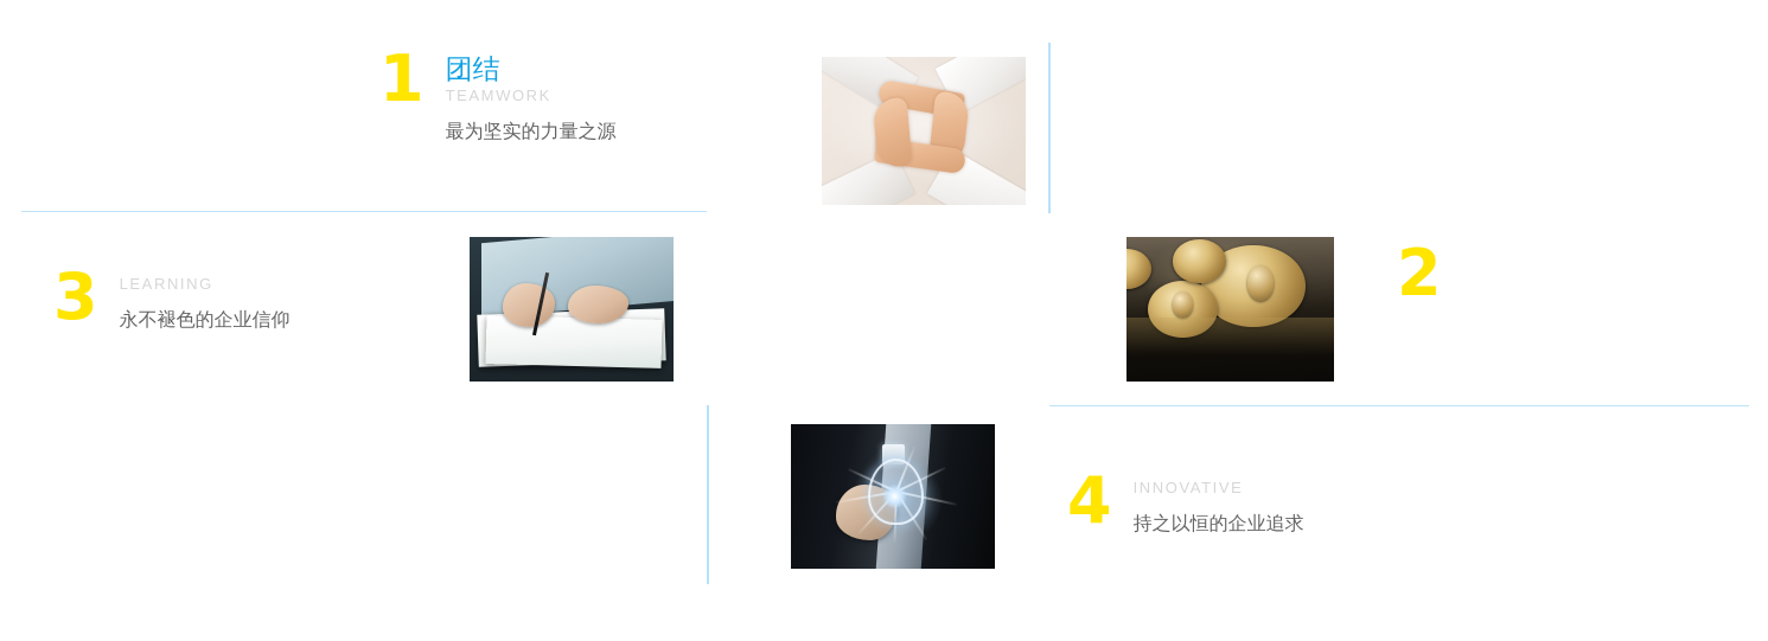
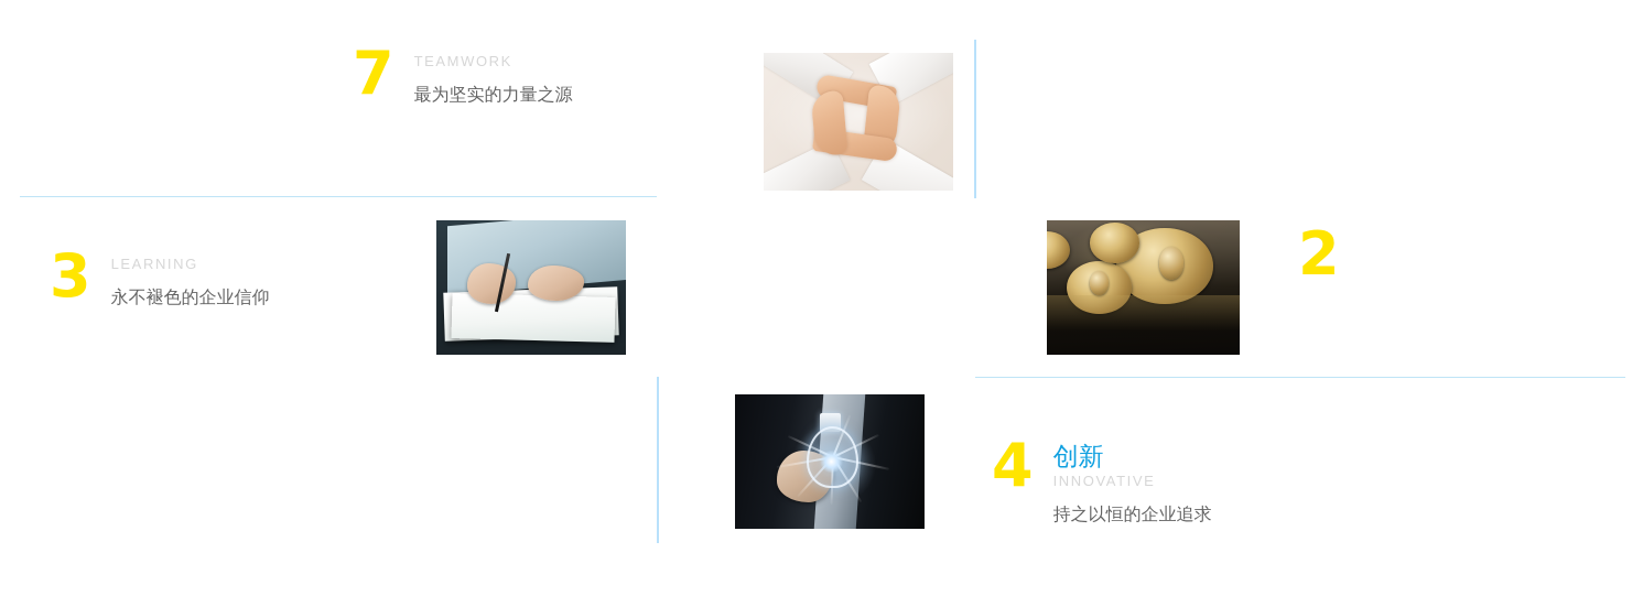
- 1
+ 7
- 团结
  TEAMWORK
  最为坚实的力量之源
  2
  3
  LEARNING
  永不褪色的企业信仰
  4
+ 创新
  INNOVATIVE
  持之以恒的企业追求
